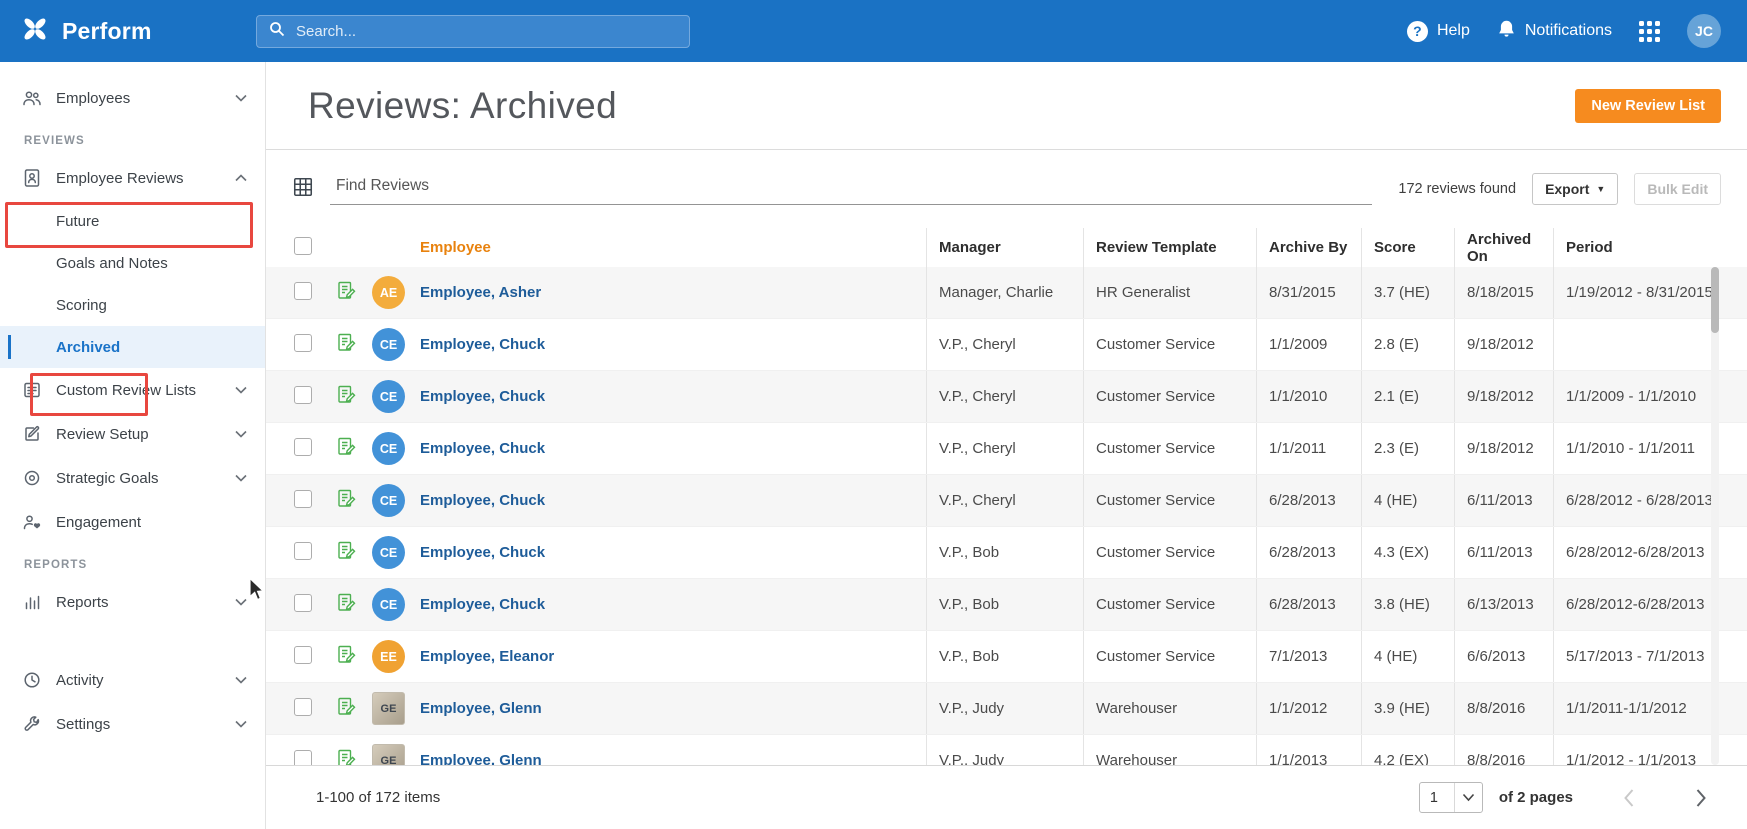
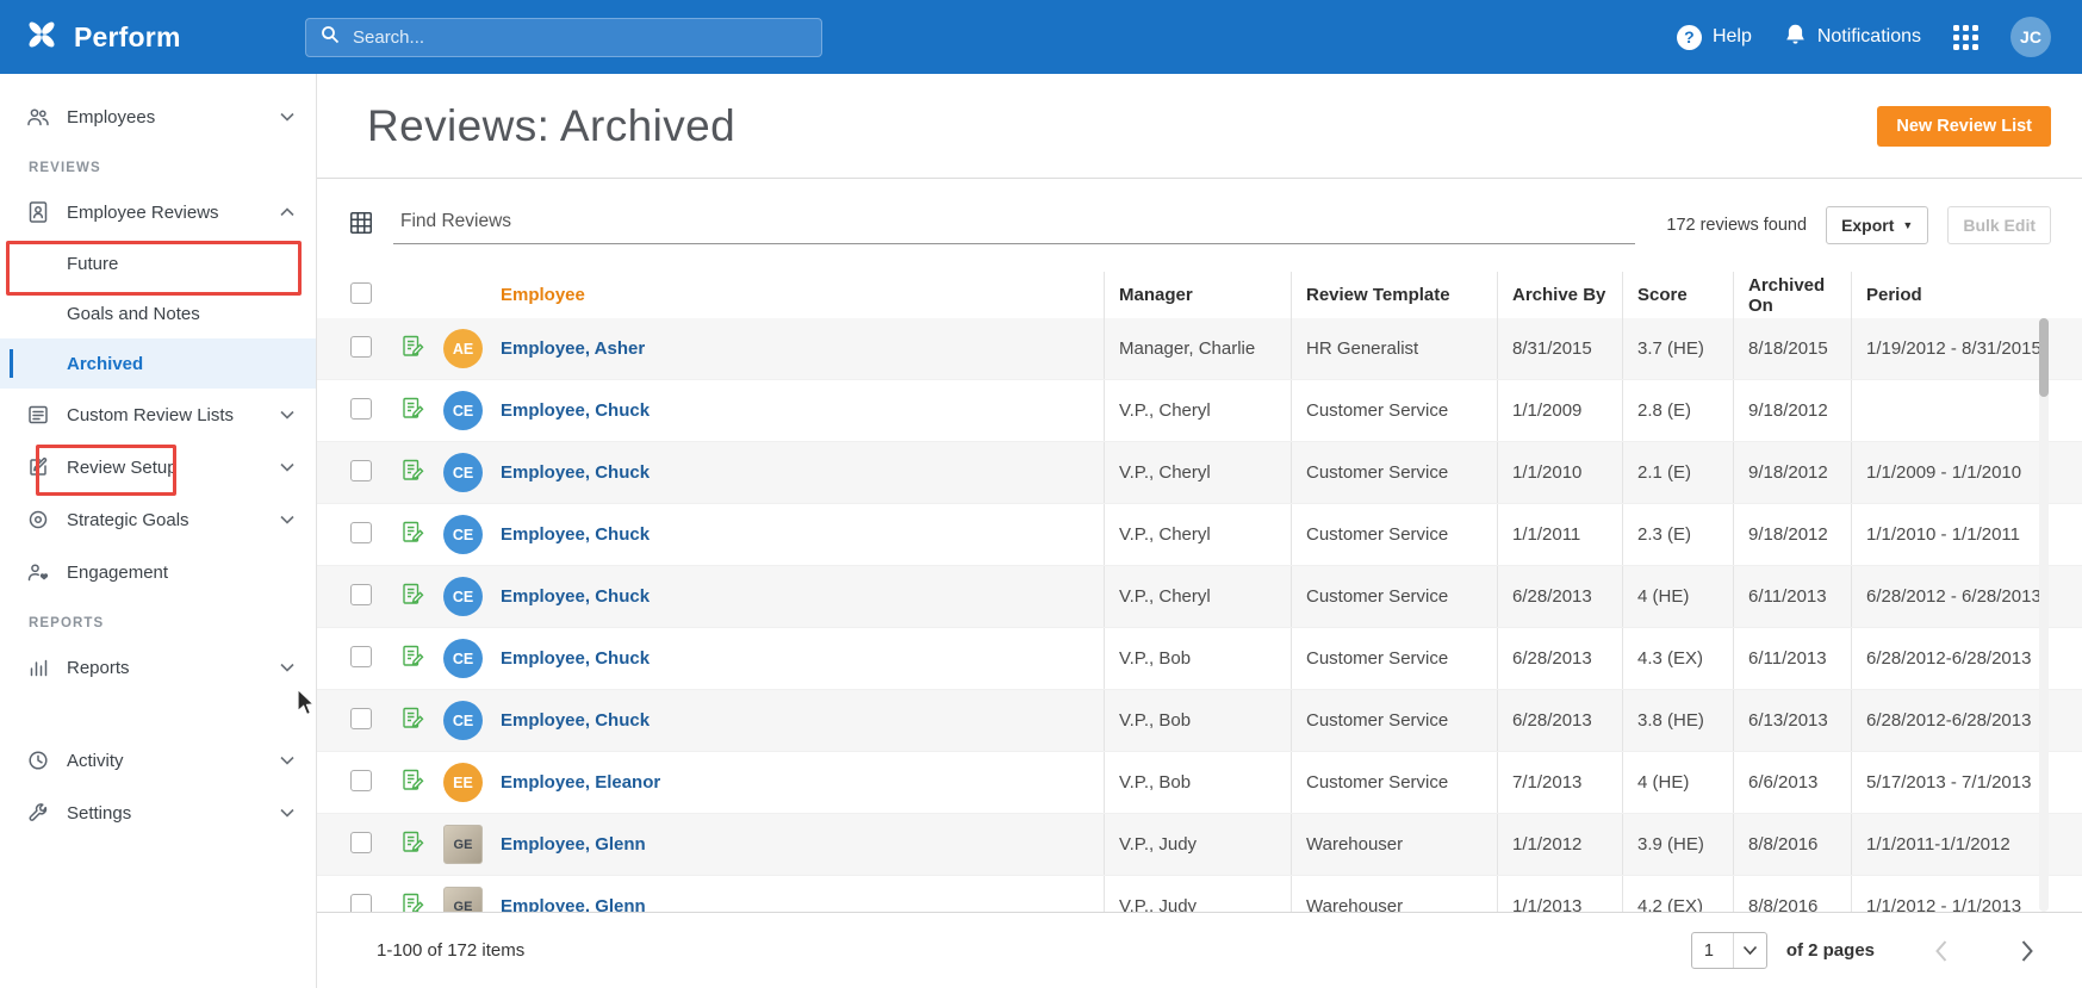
  Perform
  Search...
  ?
  Help
  Notifications
  JC
  Employees
  REVIEWS
  Employee Reviews
  Future
  Goals and Notes
- Scoring
  Archived
  Custom Review Lists
  Review Setup
  Strategic Goals
  Engagement
  REPORTS
  Reports
  Activity
  Settings
  Reviews: Archived
  New Review List
  Find Reviews
  172 reviews found
  Export
  ▼
  Bulk Edit
  Employee
  Manager
  Review Template
  Archive By
  Score
  Archived On
  Period
  AE
  Employee, Asher
  Manager, Charlie
  HR Generalist
  8/31/2015
  3.7 (HE)
  8/18/2015
  1/19/2012 - 8/31/2015
  CE
  Employee, Chuck
  V.P., Cheryl
  Customer Service
  1/1/2009
  2.8 (E)
  9/18/2012
  CE
  Employee, Chuck
  V.P., Cheryl
  Customer Service
  1/1/2010
  2.1 (E)
  9/18/2012
  1/1/2009 - 1/1/2010
  CE
  Employee, Chuck
  V.P., Cheryl
  Customer Service
  1/1/2011
  2.3 (E)
  9/18/2012
  1/1/2010 - 1/1/2011
  CE
  Employee, Chuck
  V.P., Cheryl
  Customer Service
  6/28/2013
  4 (HE)
  6/11/2013
  6/28/2012 - 6/28/2013
  CE
  Employee, Chuck
  V.P., Bob
  Customer Service
  6/28/2013
  4.3 (EX)
  6/11/2013
  6/28/2012-6/28/2013
  CE
  Employee, Chuck
  V.P., Bob
  Customer Service
  6/28/2013
  3.8 (HE)
  6/13/2013
  6/28/2012-6/28/2013
  EE
  Employee, Eleanor
  V.P., Bob
  Customer Service
  7/1/2013
  4 (HE)
  6/6/2013
  5/17/2013 - 7/1/2013
  GE
  Employee, Glenn
  V.P., Judy
  Warehouser
  1/1/2012
  3.9 (HE)
  8/8/2016
  1/1/2011-1/1/2012
  GE
  Employee, Glenn
  V.P., Judy
  Warehouser
  1/1/2013
  4.2 (EX)
  8/8/2016
  1/1/2012 - 1/1/2013
  1-100 of 172 items
  1
  of 2 pages
